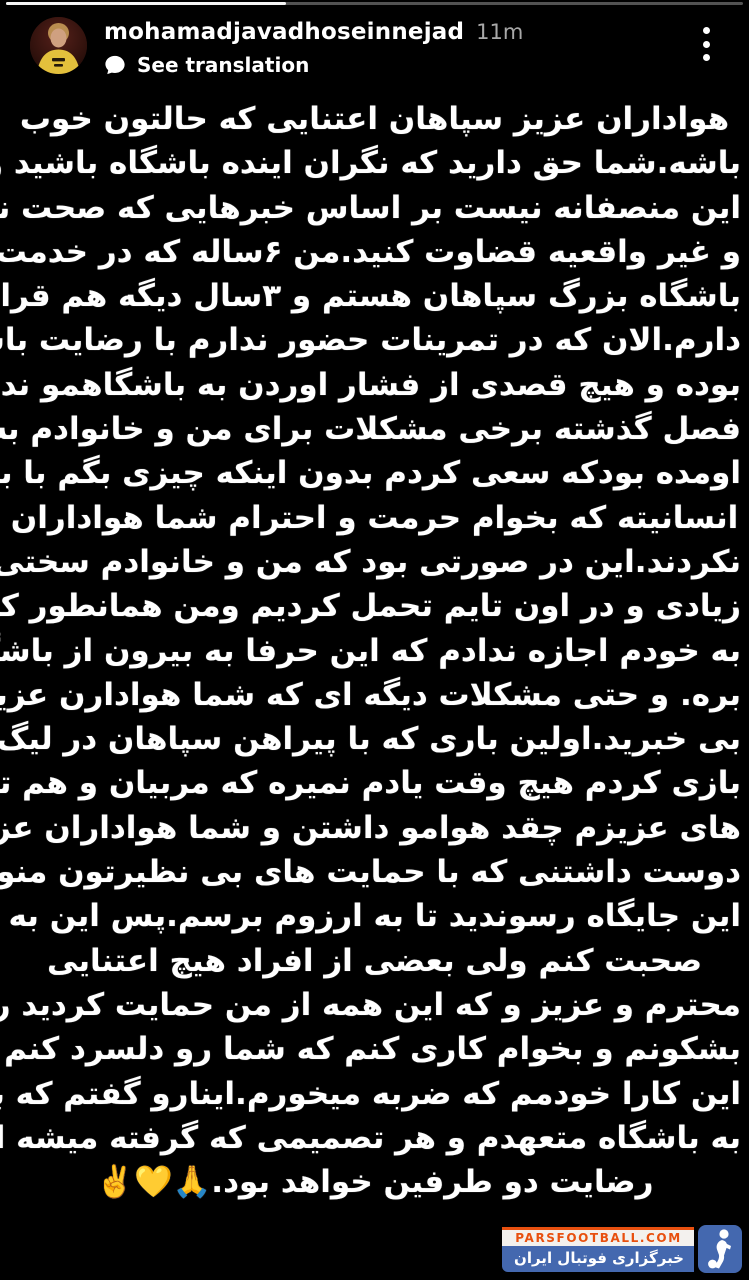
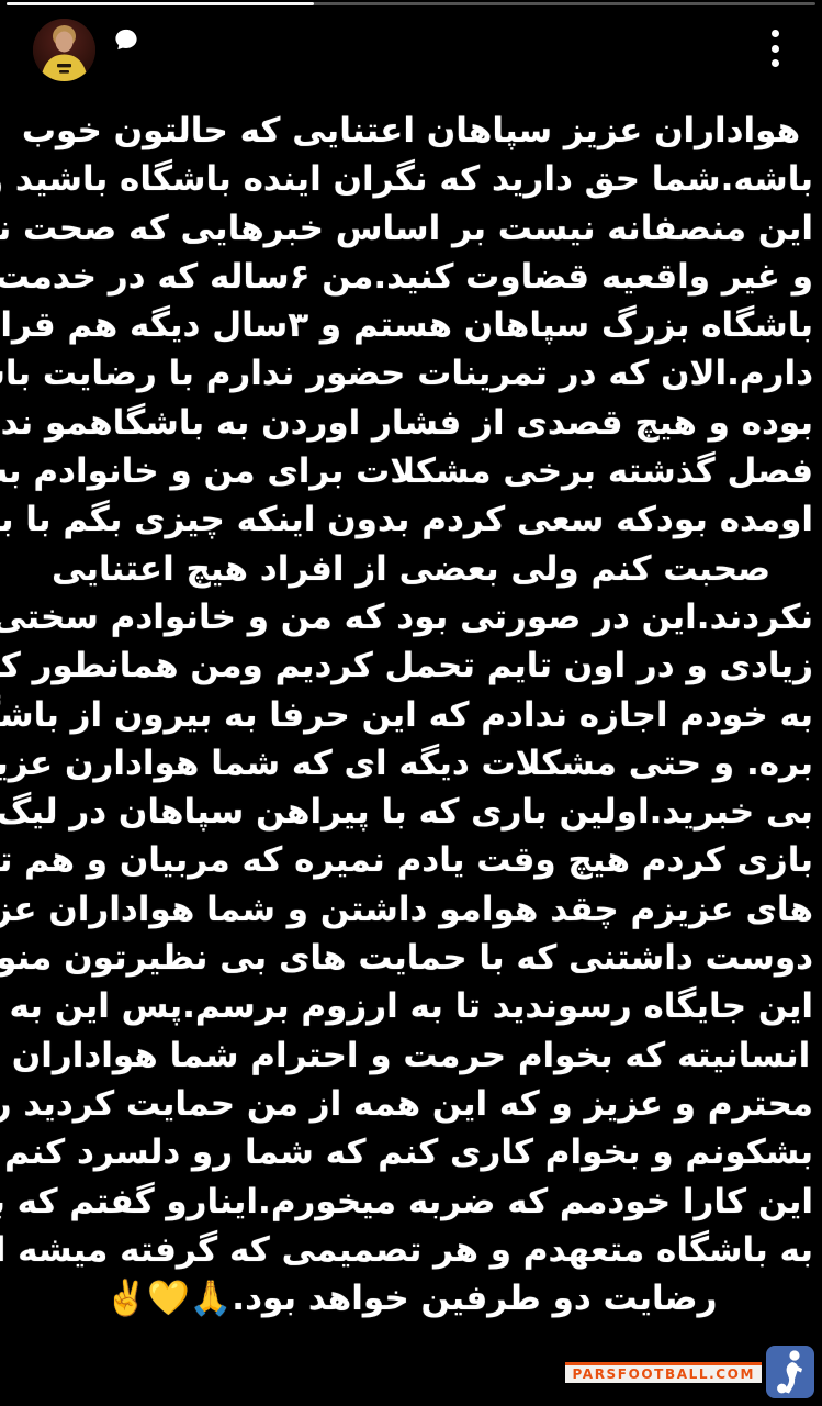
- mohamadjavadhoseinnejad
- 11m
- See translation
  هواداران عزیز سپاهان اعتنایی که حالتون خوب
  باشه.شما حق دارید که نگران اینده باشگاه باشید
  این منصفانه نیست بر اساس خبرهایی که صحت ن
  و غیر واقعیه قضاوت کنید.من ۶ساله که در خدمت
  باشگاه بزرگ سپاهان هستم و ۳سال دیگه هم قرا
  دارم.الان که در تمرینات حضور ندارم با رضایت با
  بوده و هیچ قصدی از فشار اوردن به باشگاهمو ند
  فصل گذشته برخی مشکلات برای من و خانوادم ب
  اومده بودکه سعی کردم بدون اینکه چیزی بگم با ب
- انسانیته که بخوام حرمت و احترام شما هواداران
+ صحبت کنم ولی بعضی از افراد هیچ اعتنایی
  نکردند.این در صورتی بود که من و خانوادم سختی
  زیادی و در اون تایم تحمل کردیم ومن همانطور ک
  به خودم اجازه ندادم که این حرفا به بیرون از باش
  بره. و حتی مشکلات دیگه ای که شما هوادارن عزی
  بی خبرید.اولین باری که با پیراهن سپاهان در لیگ
  بازی کردم هیچ وقت یادم نمیره که مربیان و هم ت
  های عزیزم چقد هوامو داشتن و شما هواداران عز
  دوست داشتنی که با حمایت های بی نظیرتون منو
  این جایگاه رسوندید تا به ارزوم برسم.پس این به
- صحبت کنم ولی بعضی از افراد هیچ اعتنایی
+ انسانیته که بخوام حرمت و احترام شما هواداران
  محترم و عزیز و که این همه از من حمایت کردید ر
  بشکونم و بخوام کاری کنم که شما رو دلسرد کنم
  این کارا خودمم که ضربه میخورم.اینارو گفتم که
  به باشگاه متعهدم و هر تصمیمی که گرفته میشه ا
  رضایت دو طرفین خواهد بود.🙏💛✌️
  PARSFOOTBALL.COM
- خبرگزاری فوتبال ایران
